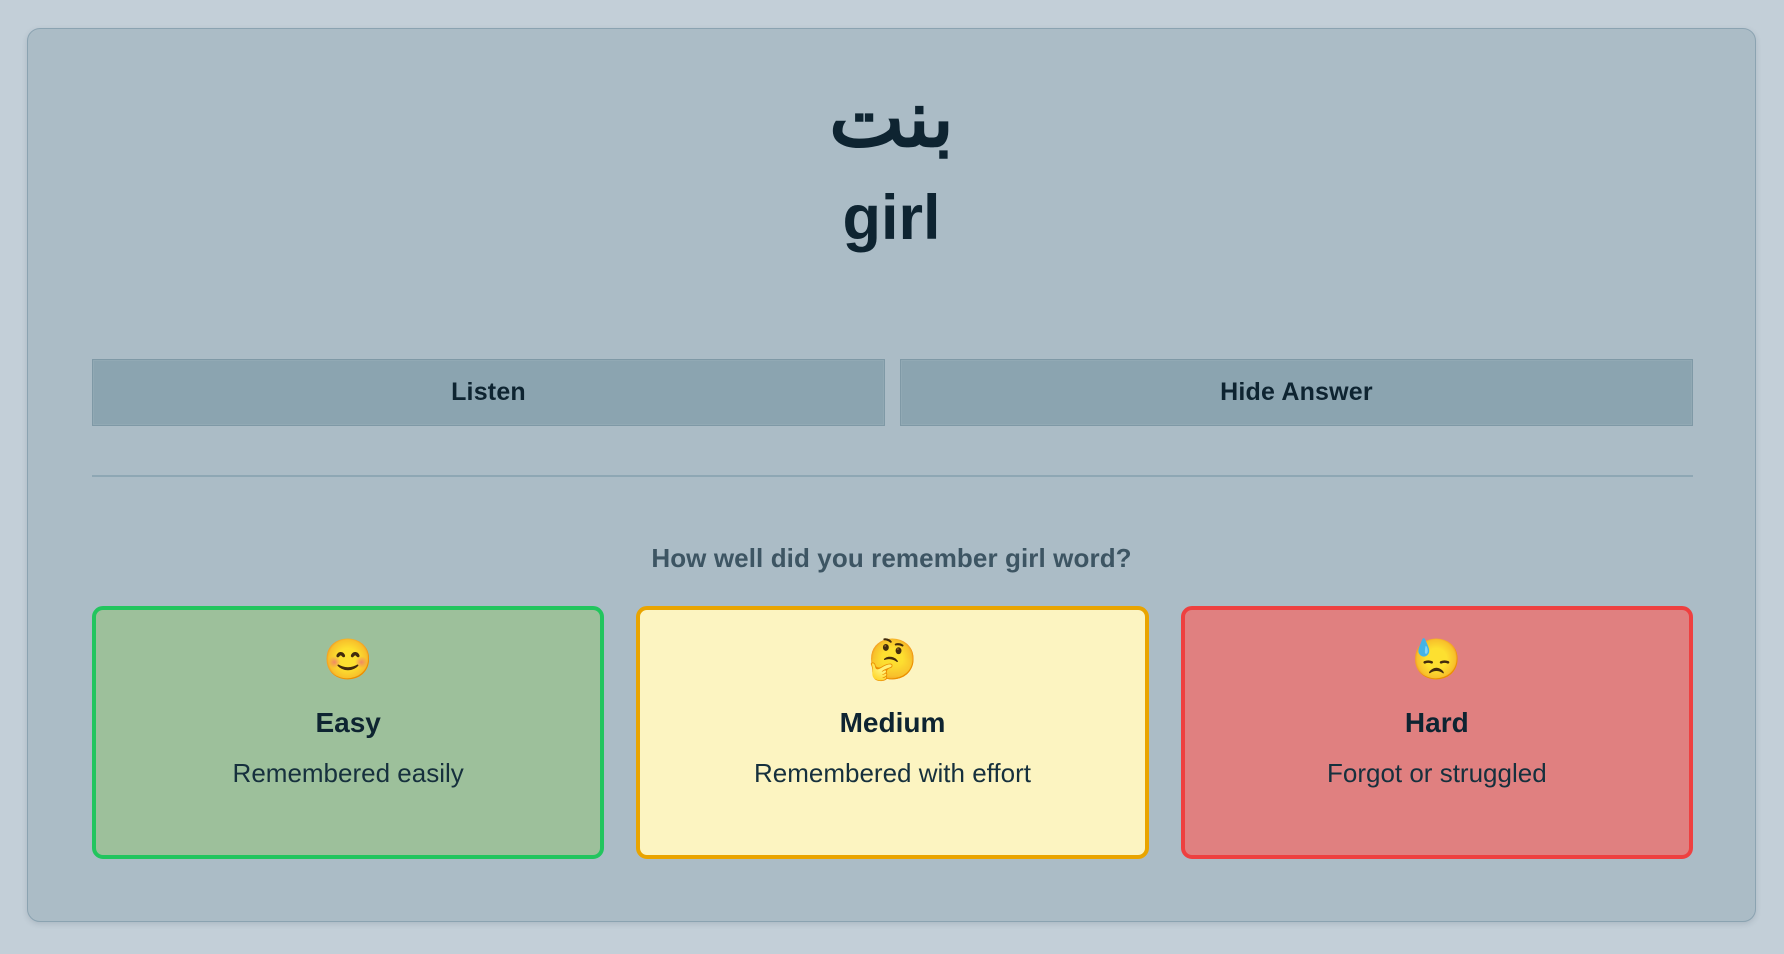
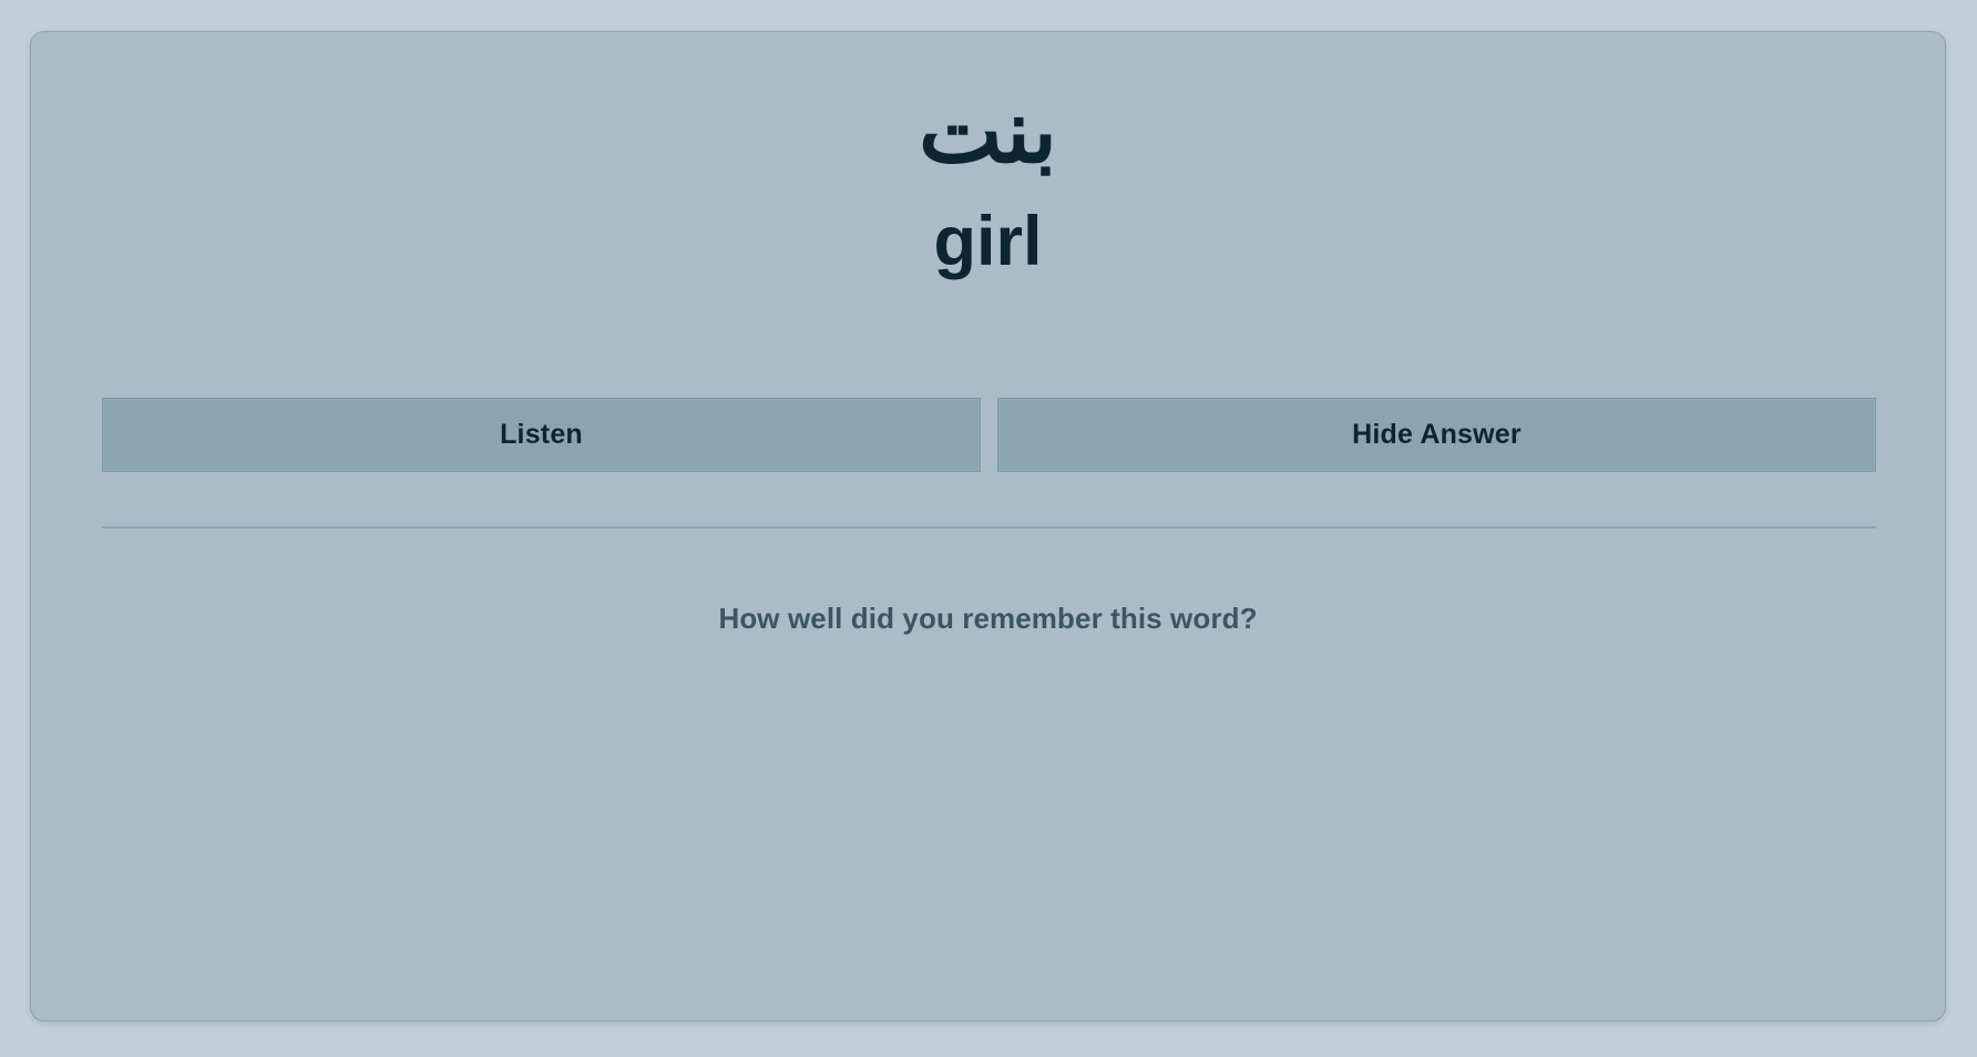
  بنت
  girl
  Listen
  Hide Answer
- How well did you remember girl word?
+ How well did you remember this word?
- 😊
- Easy
- Remembered easily
- 🤔
- Medium
- Remembered with effort
- 😓
- Hard
- Forgot or struggled
